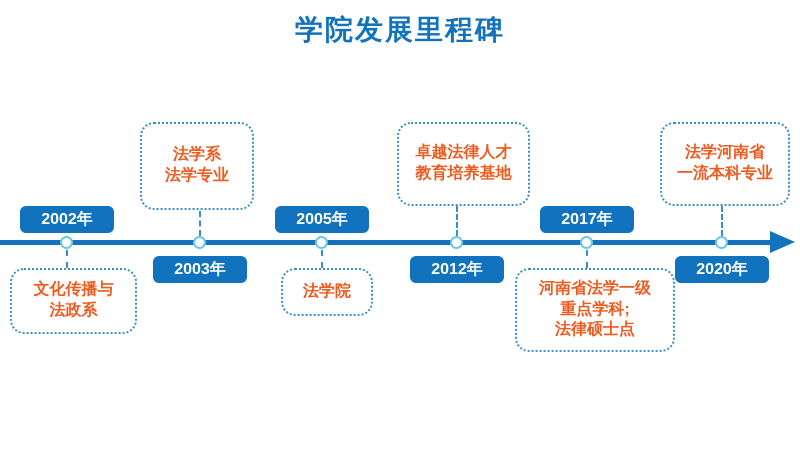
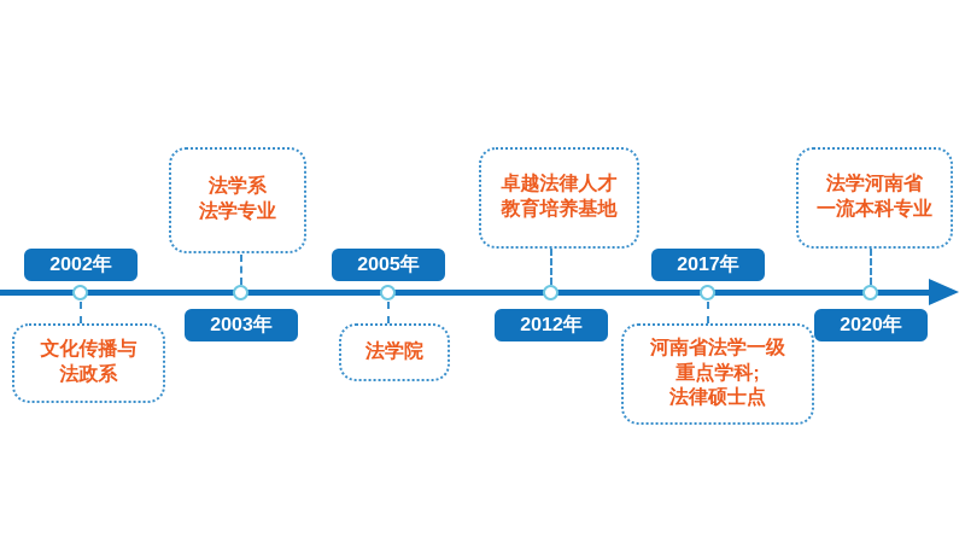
- 学院发展里程碑
  2002年
  文化传播与
  法政系
  2003年
  法学系
  法学专业
  2005年
  法学院
  2012年
  卓越法律人才
  教育培养基地
  2017年
  河南省法学一级
  重点学科;
  法律硕士点
  2020年
  法学河南省
  一流本科专业
